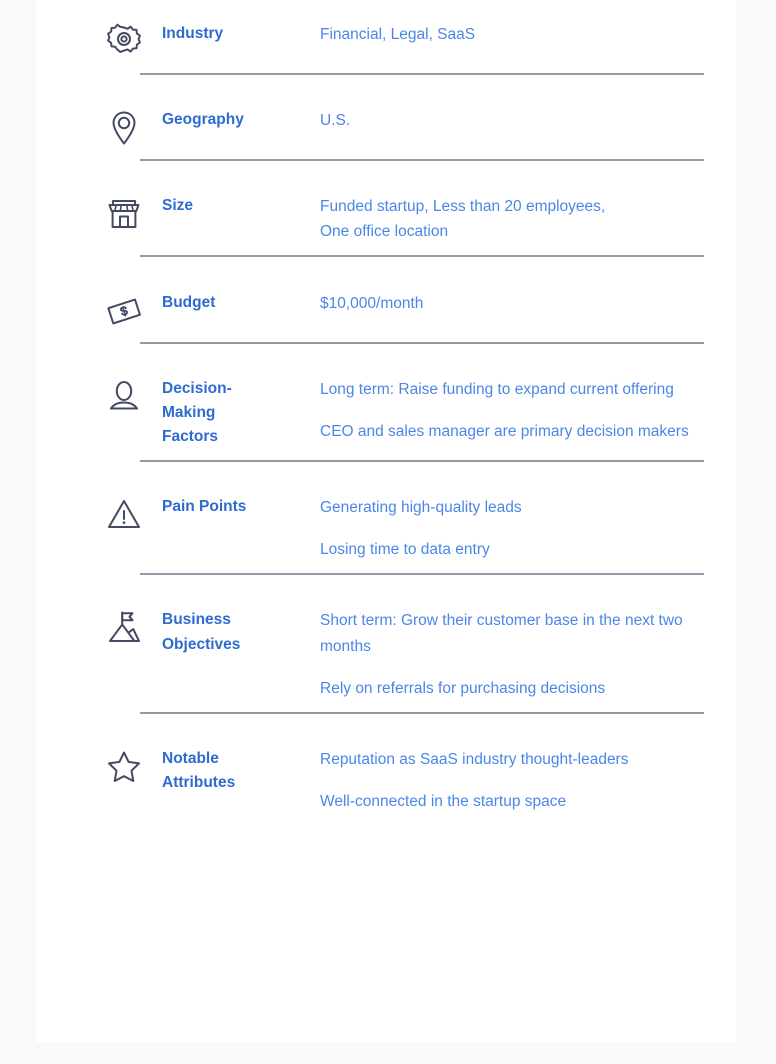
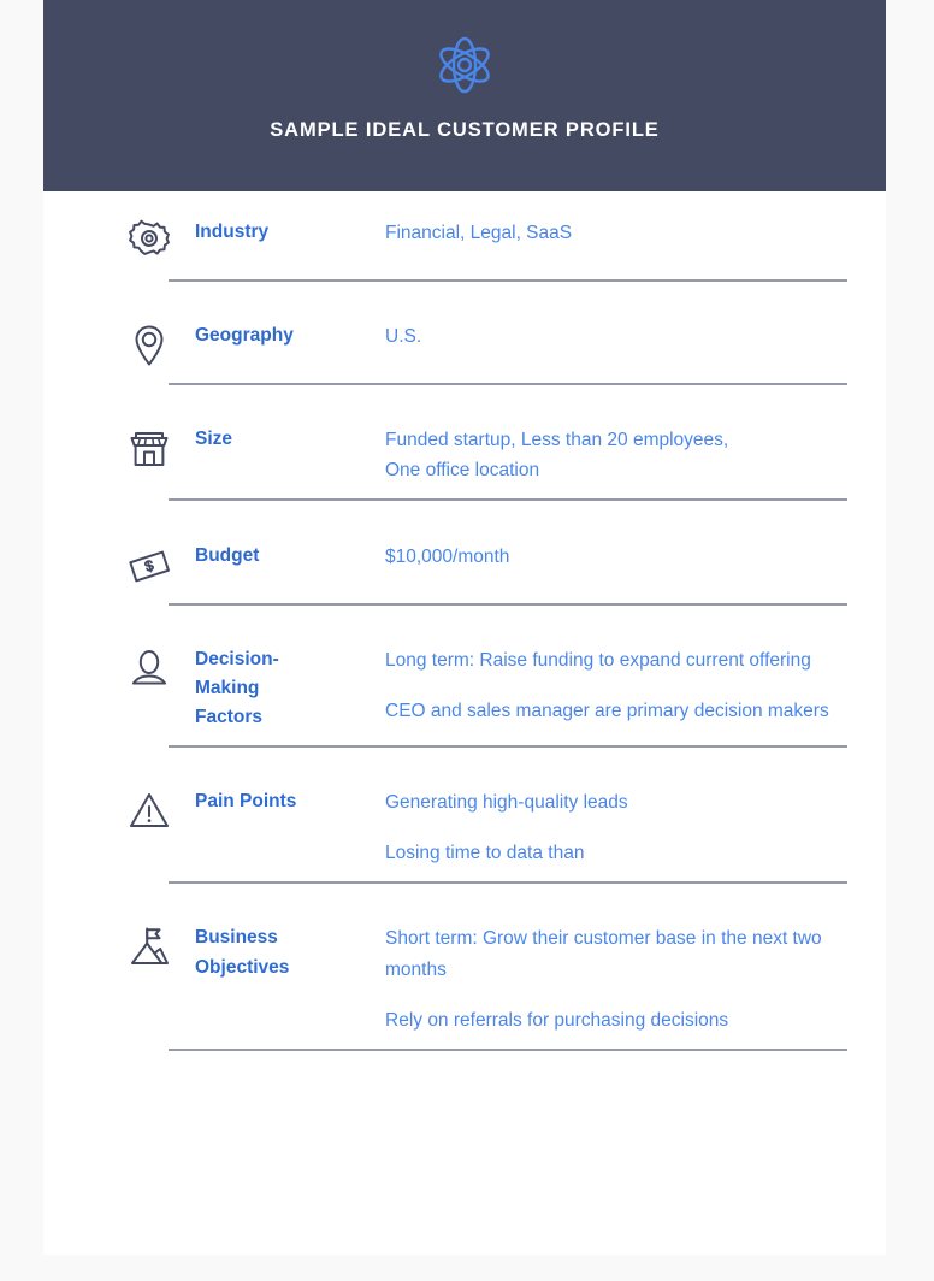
+ SAMPLE IDEAL CUSTOMER PROFILE
  Industry
  Financial, Legal, SaaS
  Geography
  U.S.
  Size
  Funded startup, Less than 20 employees,
  One office location
  Budget
  $10,000/month
  Decision-Making Factors
  Long term: Raise funding to expand current offering
  CEO and sales manager are primary decision makers
  Pain Points
  Generating high-quality leads
- Losing time to data entry
+ Losing time to data than
  Business Objectives
  Short term: Grow their customer base in the next two months
  Rely on referrals for purchasing decisions
- Notable Attributes
- Reputation as SaaS industry thought-leaders
- Well-connected in the startup space
